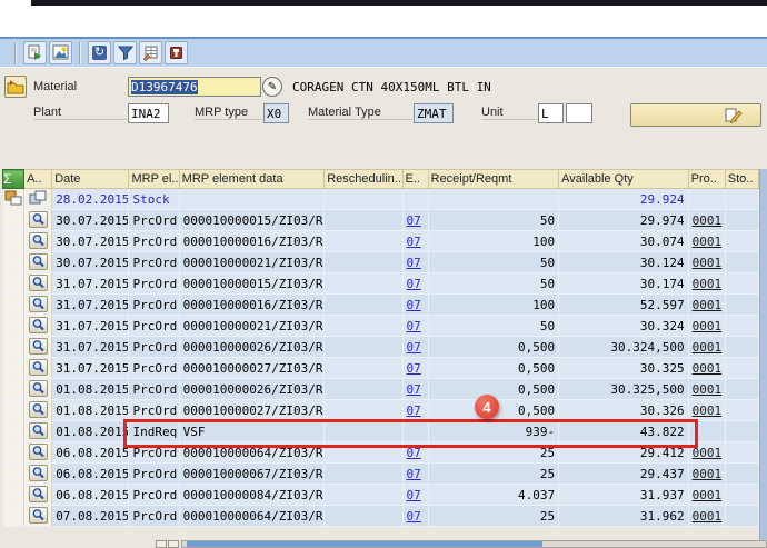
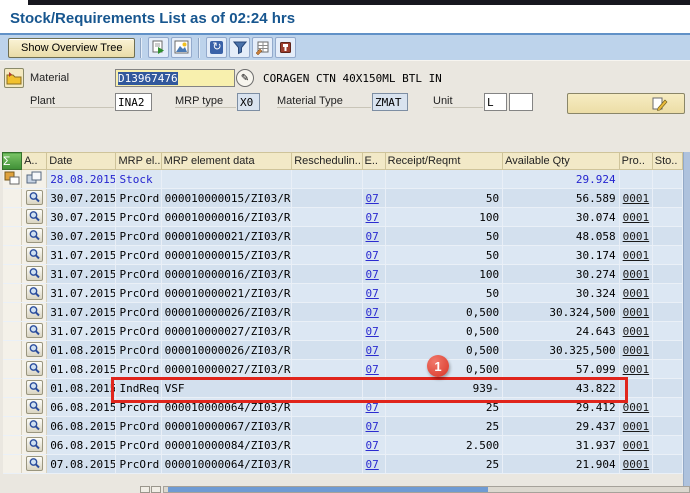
+ Stock/Requirements List as of 02:24 hrs
+ Show Overview Tree
  ↻
  Material
  D13967476
  ✎
  CORAGEN CTN 40X150ML BTL IN
  Plant
  INA2
  MRP type
  X0
  Material Type
  ZMAT
  Unit
  L
  Σ	A..	Date	MRP el..	MRP element data	Reschedulin..	E..	Receipt/Reqmt	Available Qty	Pro..	Sto..
- 		28.02.2015	Stock					29.924
+ 		28.08.2015	Stock					29.924
- 		30.07.2015	PrcOrd	000010000015/ZI03/R		07	50	29.974	0001
+ 		30.07.2015	PrcOrd	000010000015/ZI03/R		07	50	56.589	0001
  		30.07.2015	PrcOrd	000010000016/ZI03/R		07	100	30.074	0001
- 		30.07.2015	PrcOrd	000010000021/ZI03/R		07	50	30.124	0001
+ 		30.07.2015	PrcOrd	000010000021/ZI03/R		07	50	48.058	0001
  		31.07.2015	PrcOrd	000010000015/ZI03/R		07	50	30.174	0001
- 		31.07.2015	PrcOrd	000010000016/ZI03/R		07	100	52.597	0001
+ 		31.07.2015	PrcOrd	000010000016/ZI03/R		07	100	30.274	0001
  		31.07.2015	PrcOrd	000010000021/ZI03/R		07	50	30.324	0001
  		31.07.2015	PrcOrd	000010000026/ZI03/R		07	0,500	30.324,500	0001
- 		31.07.2015	PrcOrd	000010000027/ZI03/R		07	0,500	30.325	0001
+ 		31.07.2015	PrcOrd	000010000027/ZI03/R		07	0,500	24.643	0001
  		01.08.2015	PrcOrd	000010000026/ZI03/R		07	0,500	30.325,500	0001
- 		01.08.2015	PrcOrd	000010000027/ZI03/R		07	0,500	30.326	0001
+ 		01.08.2015	PrcOrd	000010000027/ZI03/R		07	0,500	57.099	0001
  		01.08.2015	IndReq	VSF			939-	43.822
  		06.08.2015	PrcOrd	000010000064/ZI03/R		07	25	29.412	0001
  		06.08.2015	PrcOrd	000010000067/ZI03/R		07	25	29.437	0001
- 		06.08.2015	PrcOrd	000010000084/ZI03/R		07	4.037	31.937	0001
+ 		06.08.2015	PrcOrd	000010000084/ZI03/R		07	2.500	31.937	0001
- 		07.08.2015	PrcOrd	000010000064/ZI03/R		07	25	31.962	0001
+ 		07.08.2015	PrcOrd	000010000064/ZI03/R		07	25	21.904	0001
- 4
+ 1
